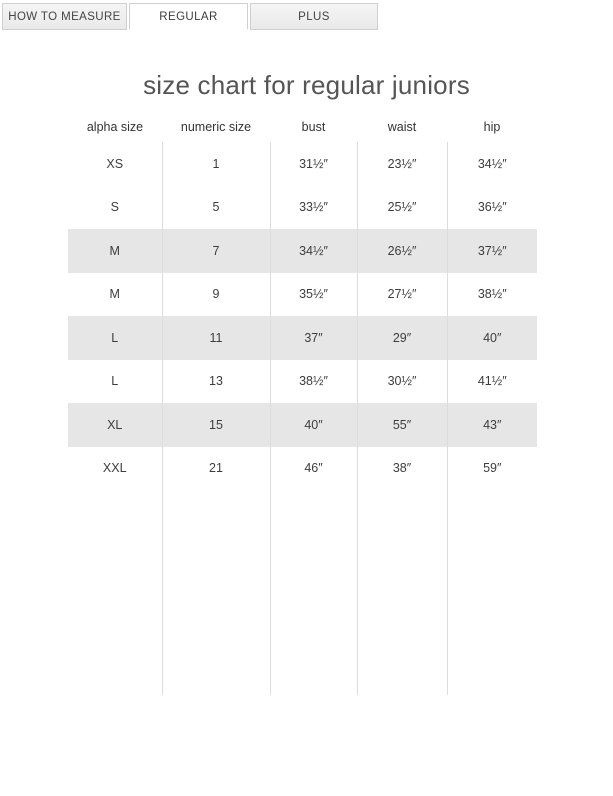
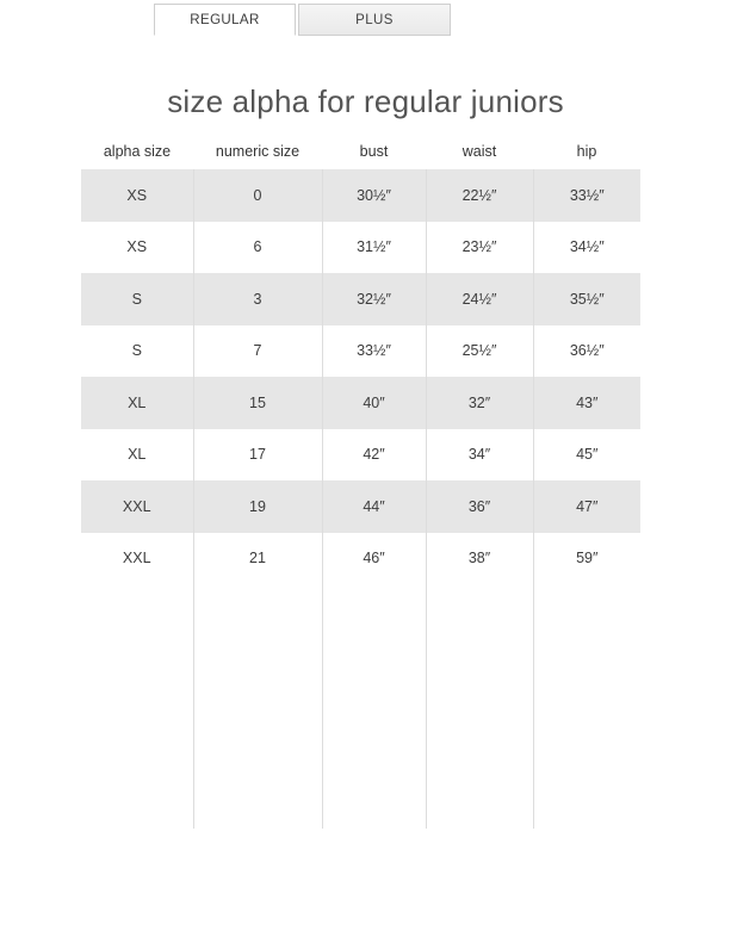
- HOW TO MEASURE
  REGULAR
  PLUS
- size chart for regular juniors
+ size alpha for regular juniors
  alpha size	numeric size	bust	waist	hip
+ XS	0	30½″	22½″	33½″
- XS	1	31½″	23½″	34½″
+ XS	6	31½″	23½″	34½″
+ S	3	32½″	24½″	35½″
- S	5	33½″	25½″	36½″
+ S	7	33½″	25½″	36½″
- M	7	34½″	26½″	37½″
- M	9	35½″	27½″	38½″
- L	11	37″	29″	40″
- L	13	38½″	30½″	41½″
- XL	15	40″	55″	43″
+ XL	15	40″	32″	43″
+ XL	17	42″	34″	45″
+ XXL	19	44″	36″	47″
  XXL	21	46″	38″	59″
